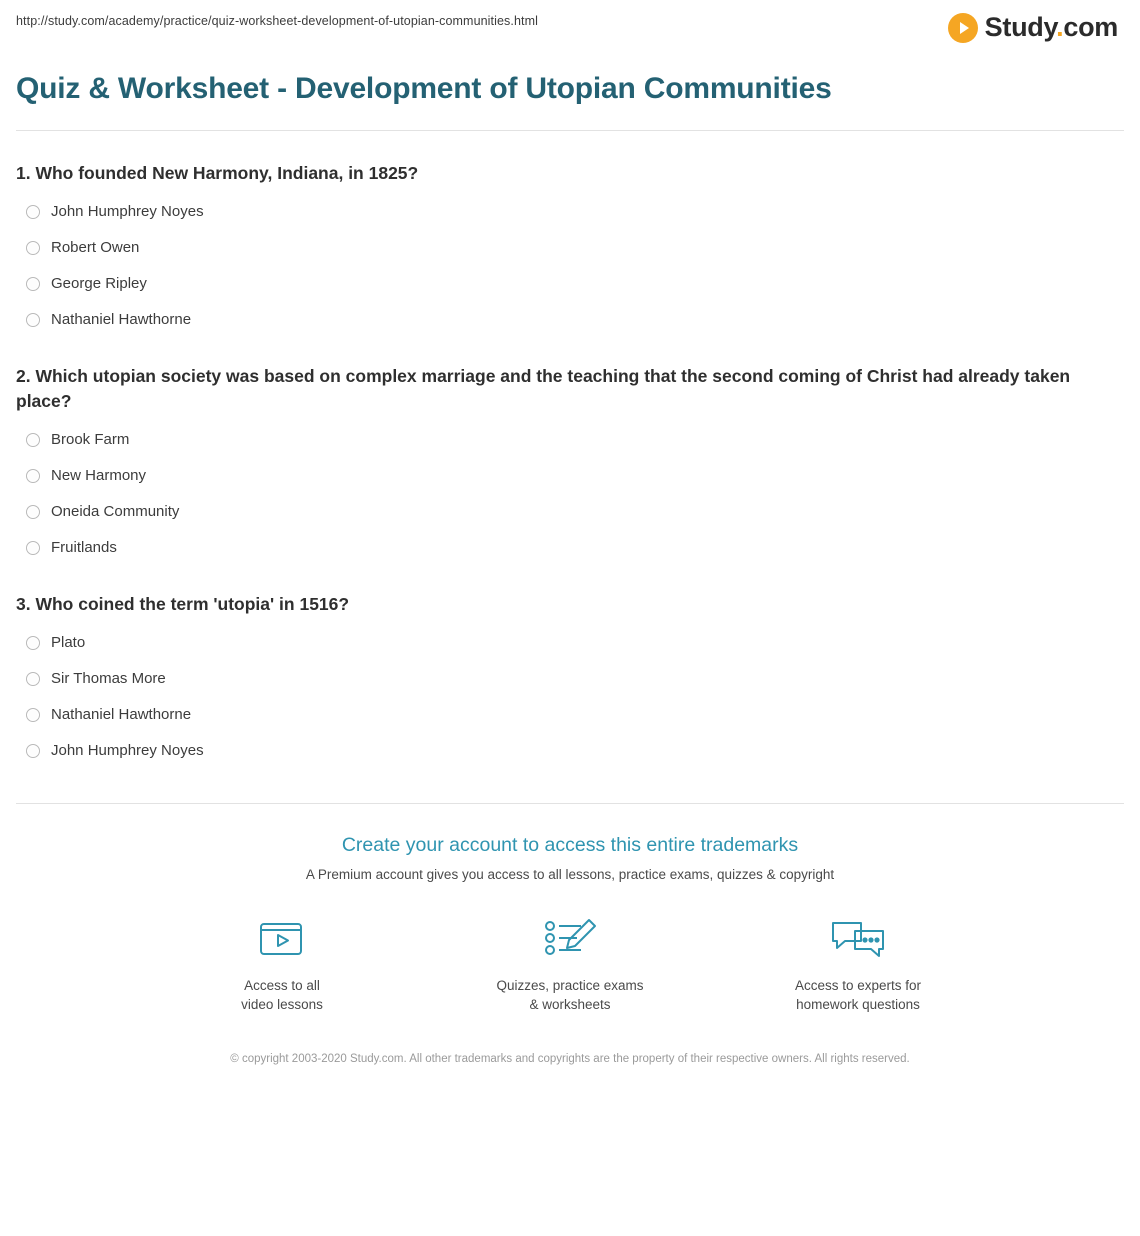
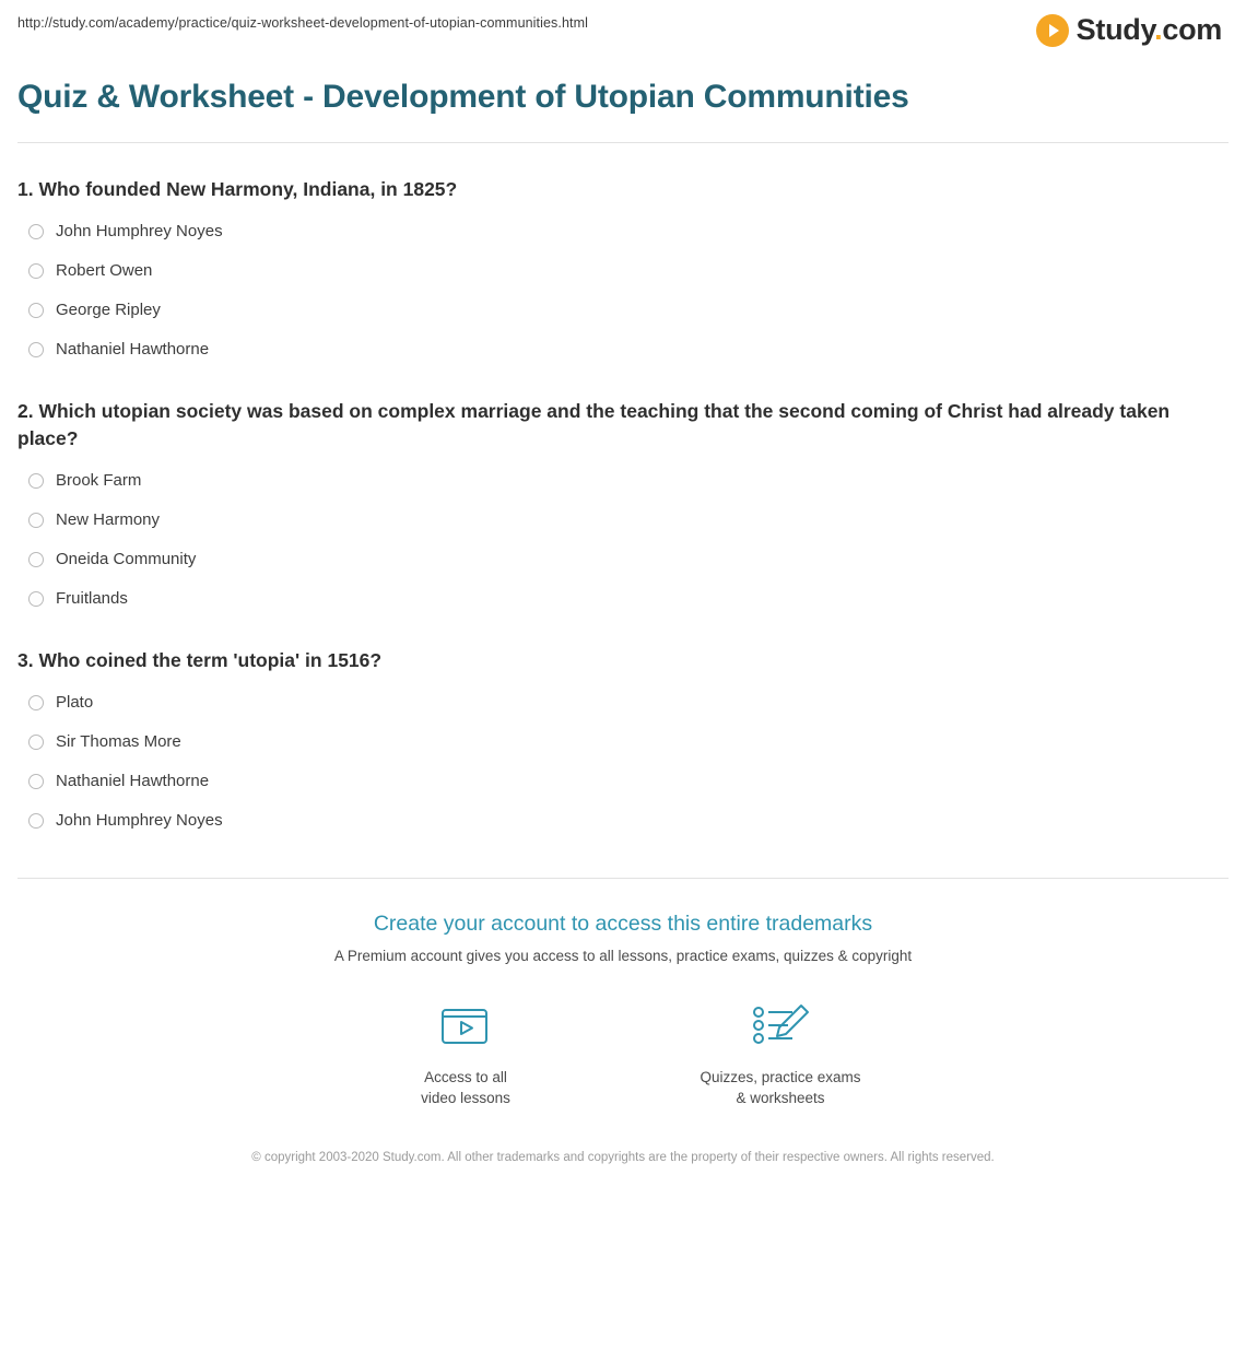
  http://study.com/academy/practice/quiz-worksheet-development-of-utopian-communities.html
  Study.com
  Quiz & Worksheet - Development of Utopian Communities
  1. Who founded New Harmony, Indiana, in 1825?
  John Humphrey Noyes
  Robert Owen
  George Ripley
  Nathaniel Hawthorne
  2. Which utopian society was based on complex marriage and the teaching that the second coming of Christ had already taken place?
  Brook Farm
  New Harmony
  Oneida Community
  Fruitlands
  3. Who coined the term 'utopia' in 1516?
  Plato
  Sir Thomas More
  Nathaniel Hawthorne
  John Humphrey Noyes
  Create your account to access this entire trademarks
  A Premium account gives you access to all lessons, practice exams, quizzes & copyright
  Access to all
  video lessons
  Quizzes, practice exams
  & worksheets
- Access to experts for
- homework questions
  © copyright 2003-2020 Study.com. All other trademarks and copyrights are the property of their respective owners. All rights reserved.
